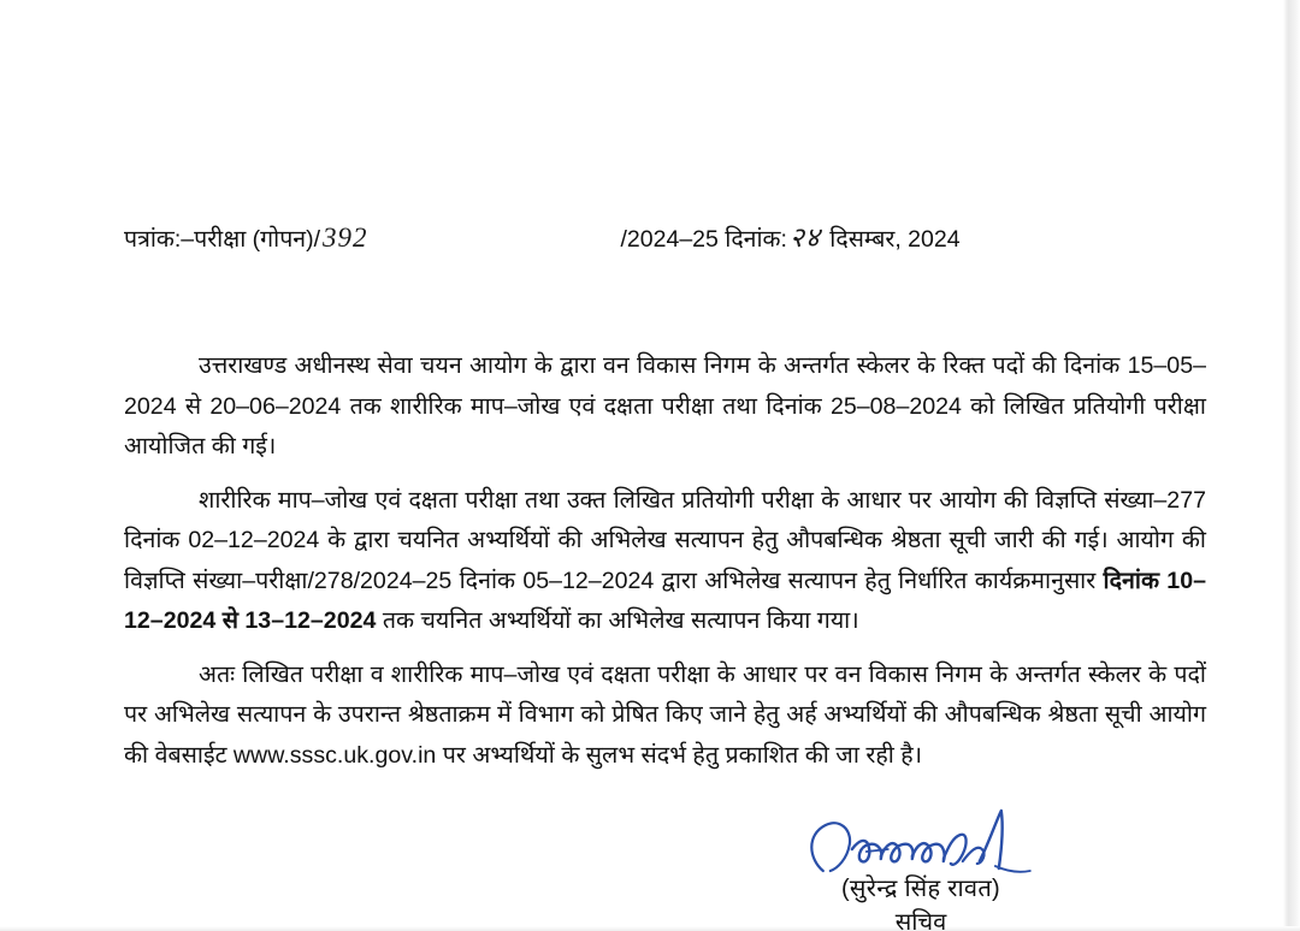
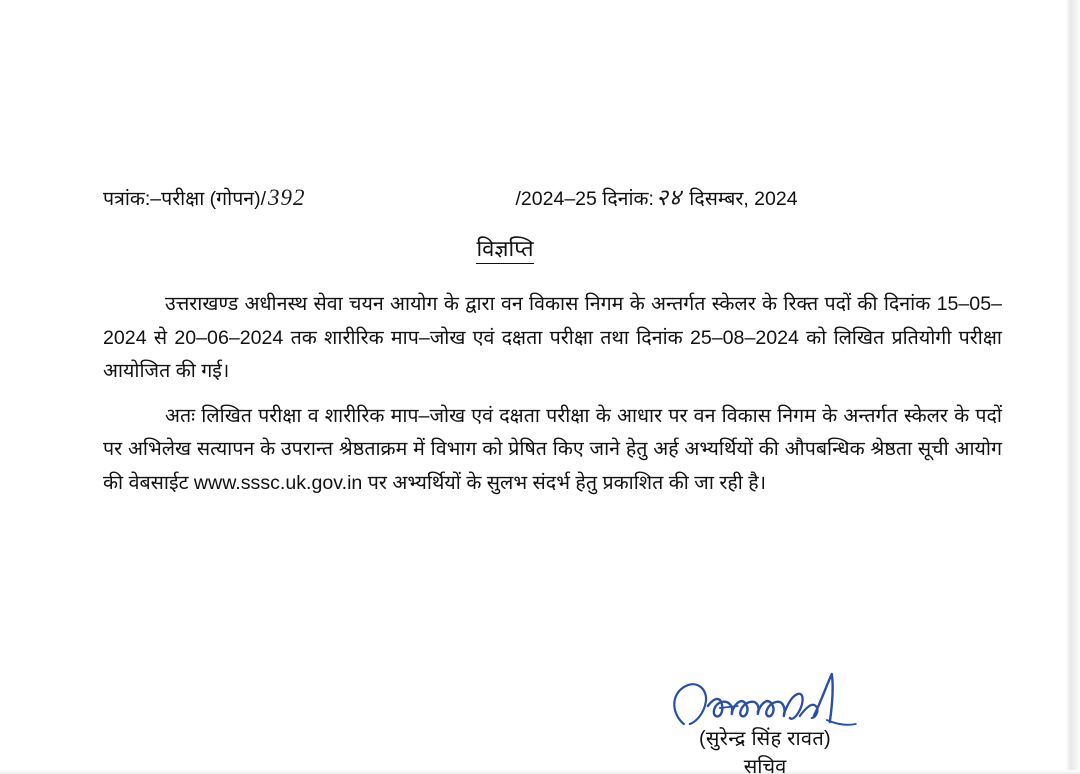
  पत्रांक:–परीक्षा (गोपन)/392
  /2024–25 दिनांक:२४ दिसम्बर, 2024
+ विज्ञप्ति
  उत्तराखण्ड अधीनस्थ सेवा चयन आयोग के द्वारा वन विकास निगम के अन्तर्गत स्केलर के रिक्त पदों की दिनांक 15–05–2024 से 20–06–2024 तक शारीरिक माप–जोख एवं दक्षता परीक्षा तथा दिनांक 25–08–2024 को लिखित प्रतियोगी परीक्षा आयोजित की गई।
- शारीरिक माप–जोख एवं दक्षता परीक्षा तथा उक्त लिखित प्रतियोगी परीक्षा के आधार पर आयोग की विज्ञप्ति संख्या–277 दिनांक 02–12–2024 के द्वारा चयनित अभ्यर्थियों की अभिलेख सत्यापन हेतु औपबन्धिक श्रेष्ठता सूची जारी की गई। आयोग की विज्ञप्ति संख्या–परीक्षा/278/2024–25 दिनांक 05–12–2024 द्वारा अभिलेख सत्यापन हेतु निर्धारित कार्यक्रमानुसार दिनांक 10–12–2024 से 13–12–2024 तक चयनित अभ्यर्थियों का अभिलेख सत्यापन किया गया।
  अतः लिखित परीक्षा व शारीरिक माप–जोख एवं दक्षता परीक्षा के आधार पर वन विकास निगम के अन्तर्गत स्केलर के पदों पर अभिलेख सत्यापन के उपरान्त श्रेष्ठताक्रम में विभाग को प्रेषित किए जाने हेतु अर्ह अभ्यर्थियों की औपबन्धिक श्रेष्ठता सूची आयोग की वेबसाईट www.sssc.uk.gov.in पर अभ्यर्थियों के सुलभ संदर्भ हेतु प्रकाशित की जा रही है।
  (सुरेन्द्र सिंह रावत)
  सचिव
